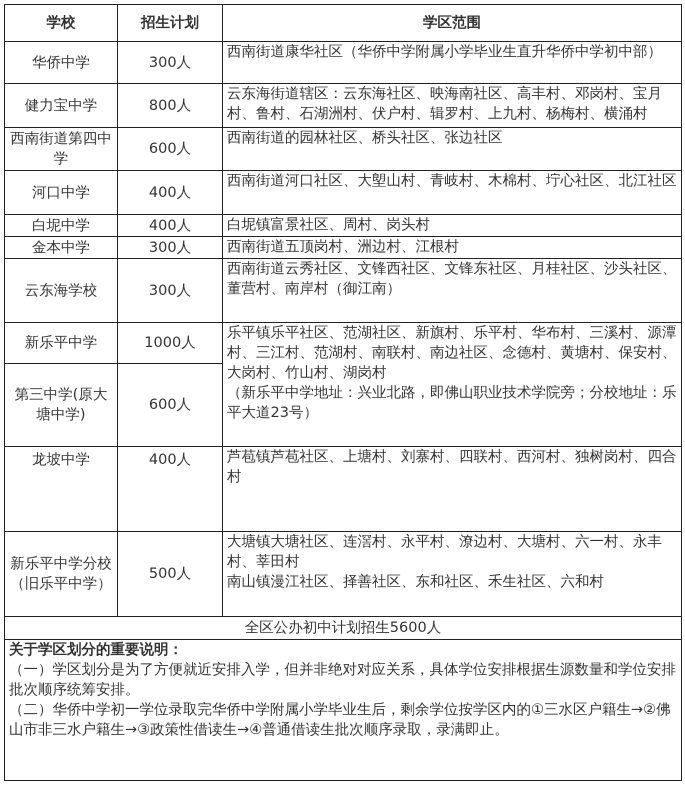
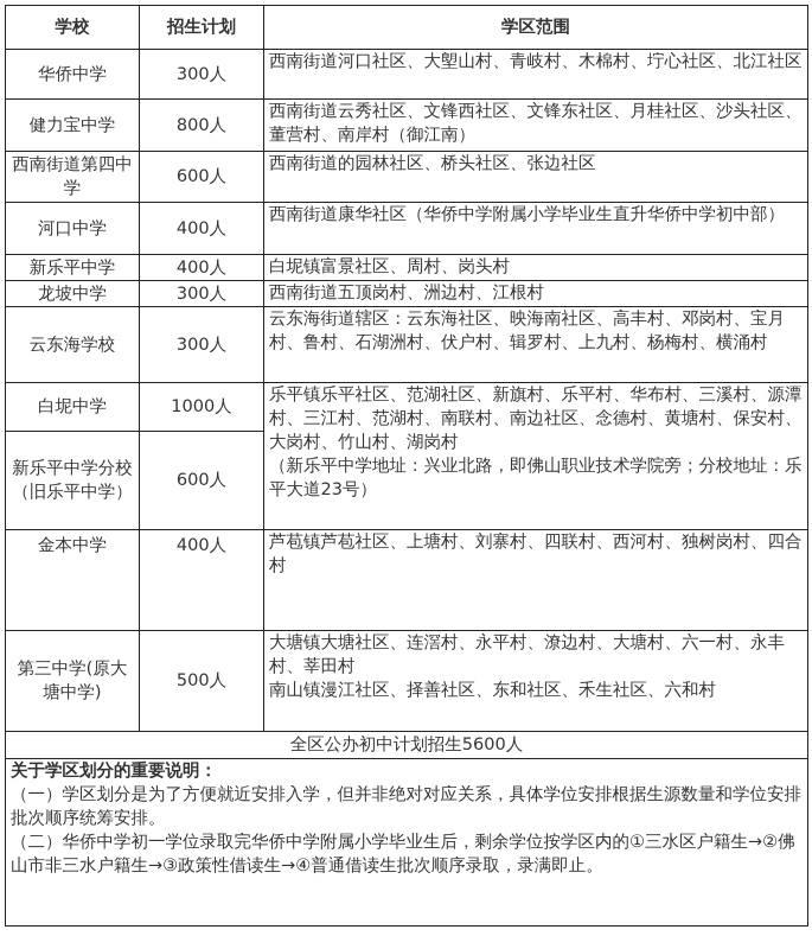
  学校	招生计划	学区范围
- 华侨中学	300人	西南街道康华社区（华侨中学附属小学毕业生直升华侨中学初中部）
+ 华侨中学	300人	西南街道河口社区、大塱山村、青岐村、木棉村、坾心社区、北江社区
- 健力宝中学	800人	云东海街道辖区：云东海社区、映海南社区、高丰村、邓岗村、宝月村、鲁村、石湖洲村、伏户村、辑罗村、上九村、杨梅村、横涌村
+ 健力宝中学	800人	西南街道云秀社区、文锋西社区、文锋东社区、月桂社区、沙头社区、董营村、南岸村（御江南）
  西南街道第四中学	600人	西南街道的园林社区、桥头社区、张边社区
- 河口中学	400人	西南街道河口社区、大塱山村、青岐村、木棉村、坾心社区、北江社区
+ 河口中学	400人	西南街道康华社区（华侨中学附属小学毕业生直升华侨中学初中部）
- 白坭中学	400人	白坭镇富景社区、周村、岗头村
+ 新乐平中学	400人	白坭镇富景社区、周村、岗头村
- 金本中学	300人	西南街道五顶岗村、洲边村、江根村
+ 龙坡中学	300人	西南街道五顶岗村、洲边村、江根村
- 云东海学校	300人	西南街道云秀社区、文锋西社区、文锋东社区、月桂社区、沙头社区、董营村、南岸村（御江南）
+ 云东海学校	300人	云东海街道辖区：云东海社区、映海南社区、高丰村、邓岗村、宝月村、鲁村、石湖洲村、伏户村、辑罗村、上九村、杨梅村、横涌村
- 新乐平中学	1000人	乐平镇乐平社区、范湖社区、新旗村、乐平村、华布村、三溪村、源潭村、三江村、范湖村、南联村、南边社区、念德村、黄塘村、保安村、大岗村、竹山村、湖岗村 （新乐平中学地址：兴业北路，即佛山职业技术学院旁；分校地址：乐平大道23号）
+ 白坭中学	1000人	乐平镇乐平社区、范湖社区、新旗村、乐平村、华布村、三溪村、源潭村、三江村、范湖村、南联村、南边社区、念德村、黄塘村、保安村、大岗村、竹山村、湖岗村 （新乐平中学地址：兴业北路，即佛山职业技术学院旁；分校地址：乐平大道23号）
- 第三中学(原大塘中学)	600人
+ 新乐平中学分校（旧乐平中学）	600人
- 龙坡中学	400人	芦苞镇芦苞社区、上塘村、刘寨村、四联村、西河村、独树岗村、四合村
+ 金本中学	400人	芦苞镇芦苞社区、上塘村、刘寨村、四联村、西河村、独树岗村、四合村
- 新乐平中学分校（旧乐平中学）	500人	大塘镇大塘社区、连滘村、永平村、潦边村、大塘村、六一村、永丰村、莘田村 南山镇漫江社区、择善社区、东和社区、禾生社区、六和村
+ 第三中学(原大塘中学)	500人	大塘镇大塘社区、连滘村、永平村、潦边村、大塘村、六一村、永丰村、莘田村 南山镇漫江社区、择善社区、东和社区、禾生社区、六和村
  全区公办初中计划招生5600人
  关于学区划分的重要说明： （一）学区划分是为了方便就近安排入学，但并非绝对对应关系，具体学位安排根据生源数量和学位安排批次顺序统筹安排。 （二）华侨中学初一学位录取完华侨中学附属小学毕业生后，剩余学位按学区内的①三水区户籍生→②佛山市非三水户籍生→③政策性借读生→④普通借读生批次顺序录取，录满即止。
